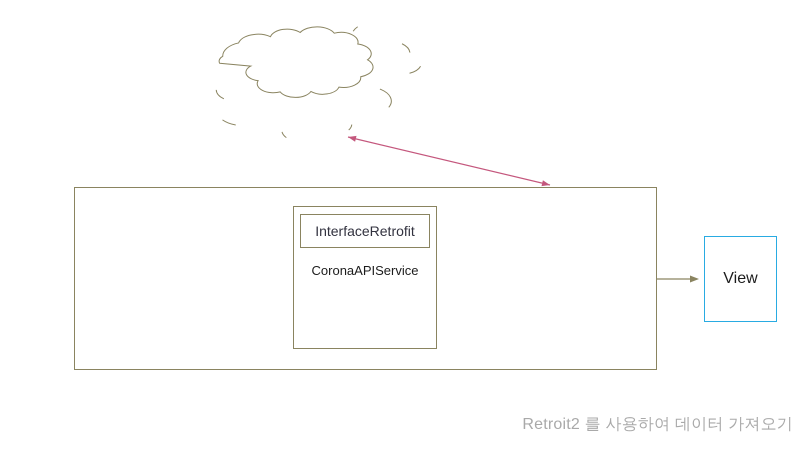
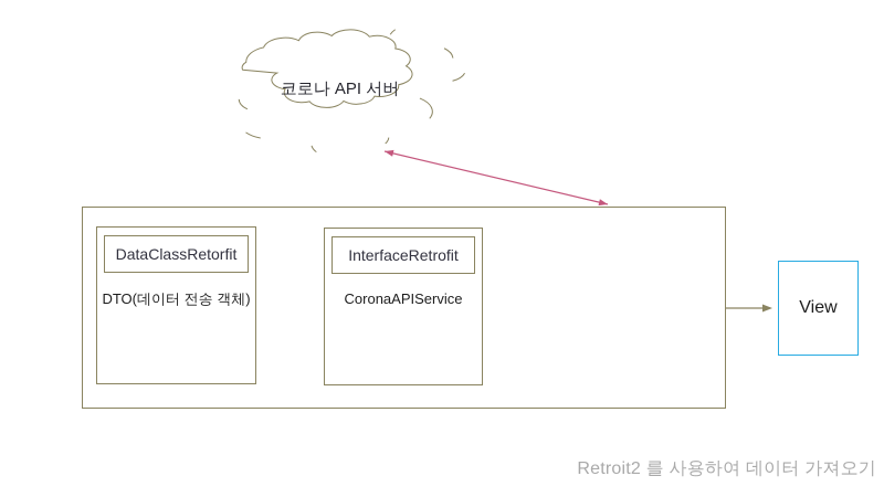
+ 코로나 API 서버
+ DataClassRetorfit
+ DTO(데이터 전송 객체)
  InterfaceRetrofit
  CoronaAPIService
  View
  Retroit2 를 사용하여 데이터 가져오기
